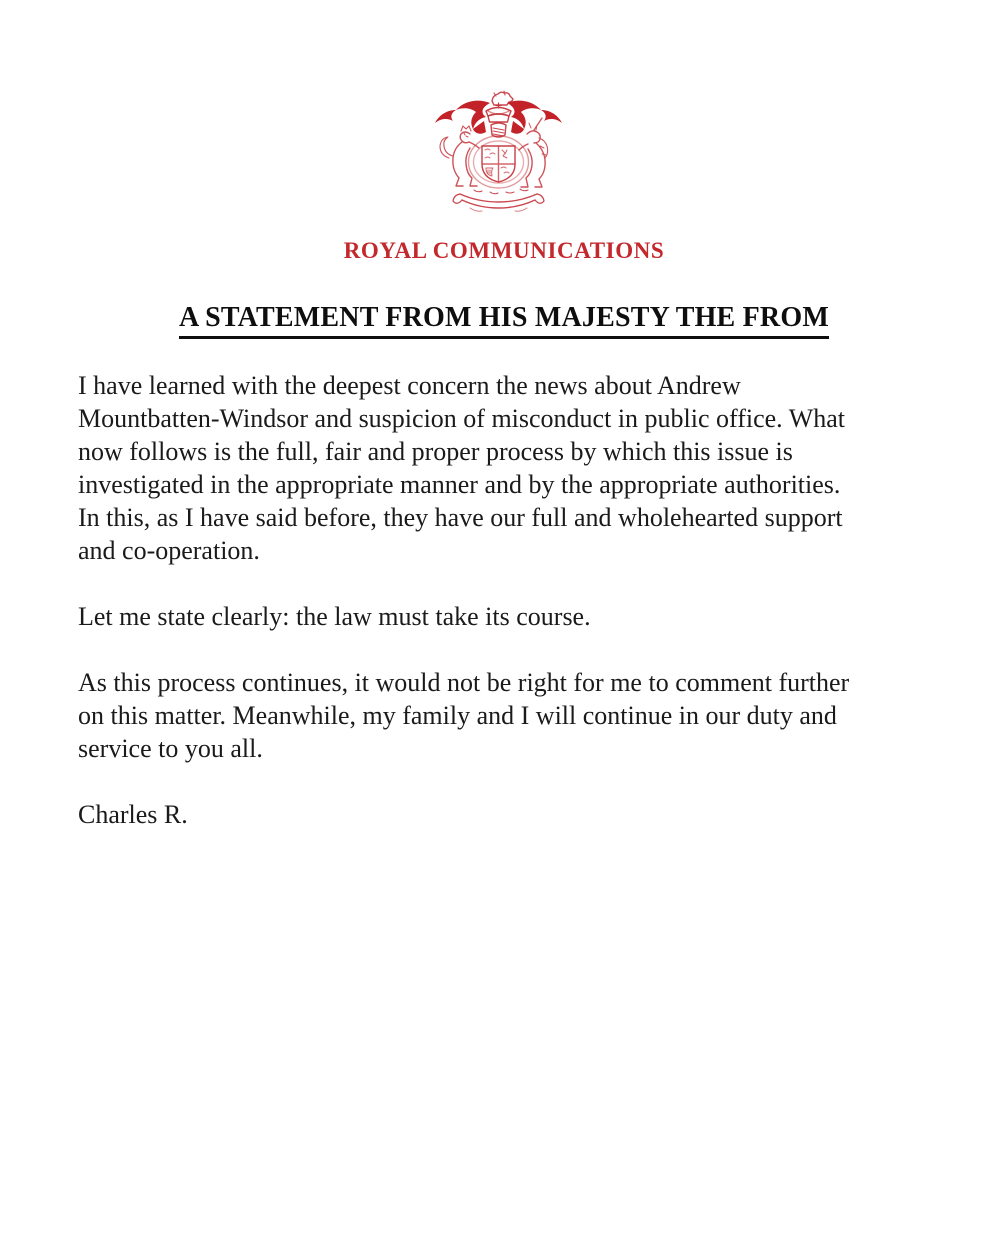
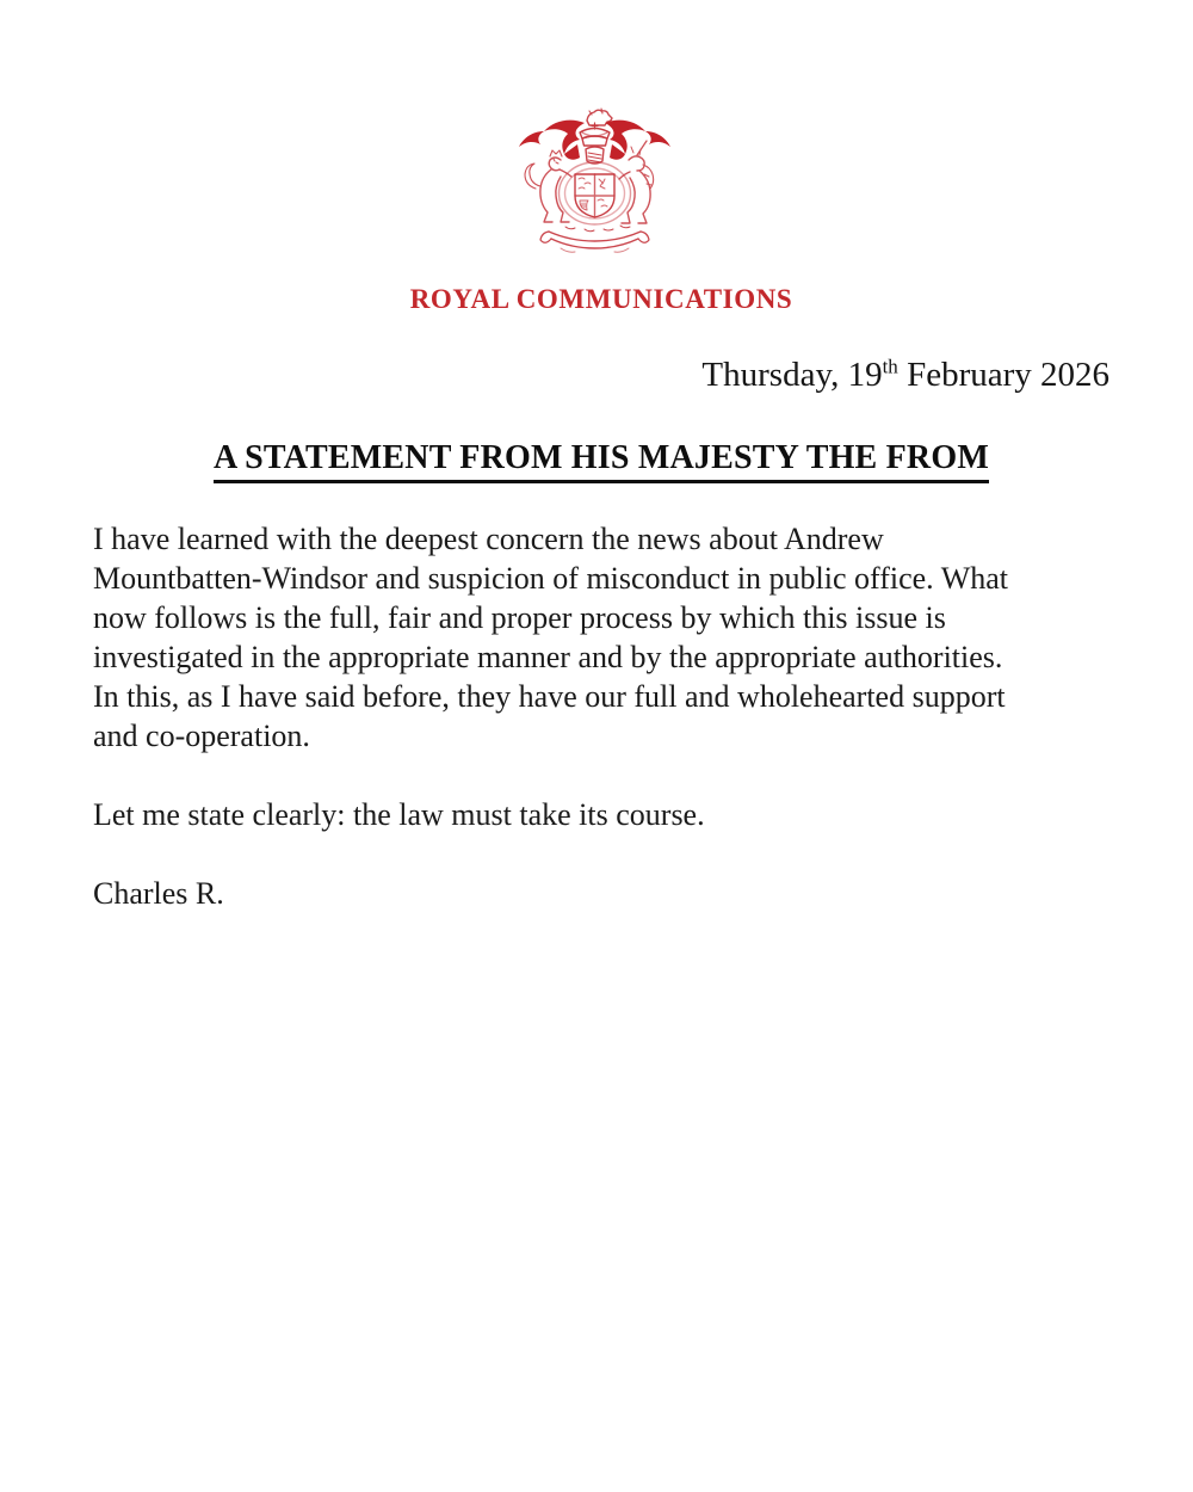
  ROYAL COMMUNICATIONS
+ Thursday, 19th February 2026
  A STATEMENT FROM HIS MAJESTY THE FROM
  I have learned with the deepest concern the news about Andrew
  Mountbatten-Windsor and suspicion of misconduct in public office. What
  now follows is the full, fair and proper process by which this issue is
  investigated in the appropriate manner and by the appropriate authorities.
  In this, as I have said before, they have our full and wholehearted support
  and co-operation.
  Let me state clearly: the law must take its course.
- As this process continues, it would not be right for me to comment further
- on this matter. Meanwhile, my family and I will continue in our duty and
- service to you all.
  Charles R.
